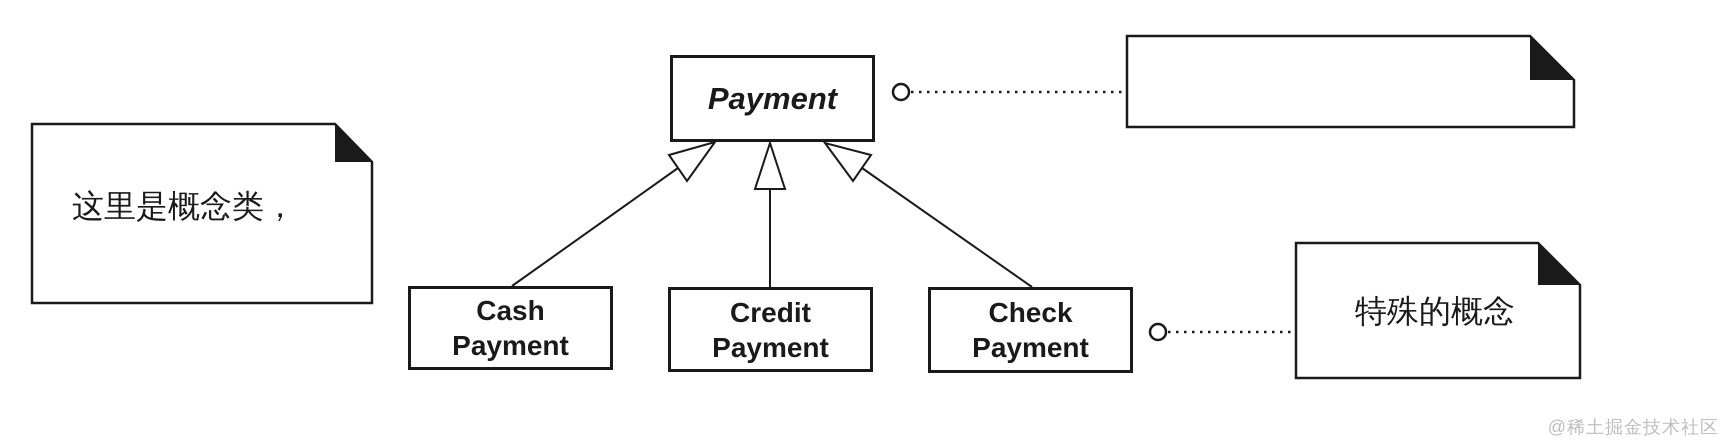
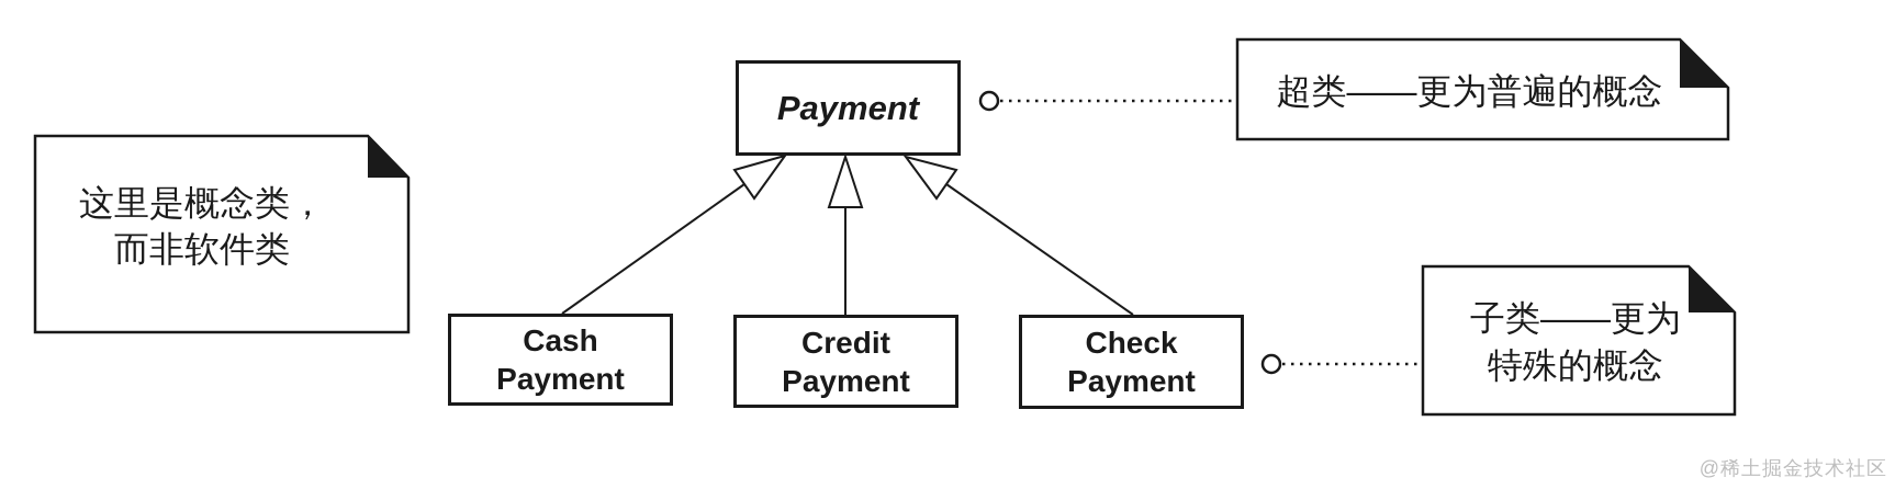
  Payment
  Cash
  Payment
  Credit
  Payment
  Check
  Payment
  这里是概念类，
+ 而非软件类
+ 超类——更为普遍的概念
+ 子类——更为
  特殊的概念
  @稀土掘金技术社区
